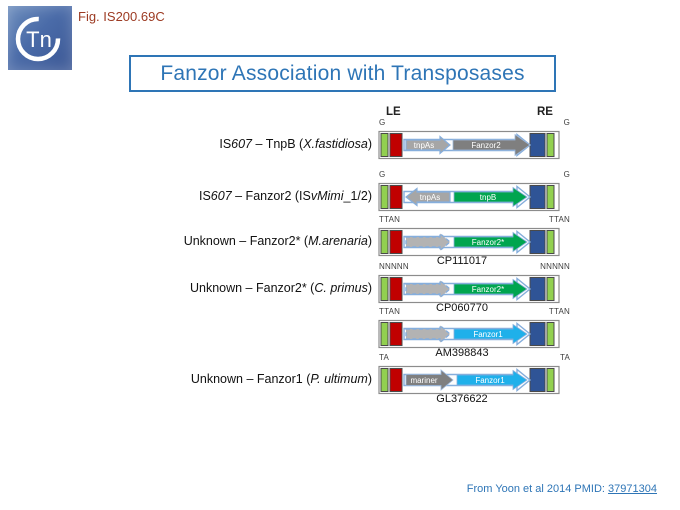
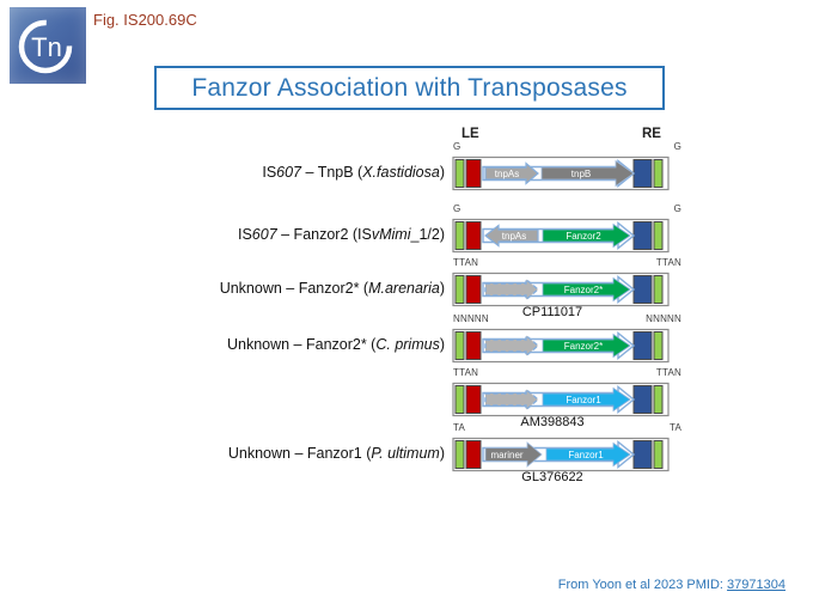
  Tn
  Fig. IS200.69C
  Fanzor Association with Transposases
  LE
  RE
  IS607 – TnpB (X.fastidiosa)
  G
  G
  tnpAs
- Fanzor2
+ tnpB
  IS607 – Fanzor2 (ISvMimi_1/2)
  G
  G
  tnpAs
- tnpB
+ Fanzor2
  Unknown – Fanzor2* (M.arenaria)
  TTAN
  TTAN
  Fanzor2*
  CP111017
  Unknown – Fanzor2* (C. primus)
  NNNNN
  NNNNN
  Fanzor2*
- CP060770
  TTAN
  TTAN
  Fanzor1
  AM398843
  Unknown – Fanzor1 (P. ultimum)
  TA
  TA
  mariner
  Fanzor1
  GL376622
- From Yoon et al 2014 PMID: 37971304
+ From Yoon et al 2023 PMID: 37971304
